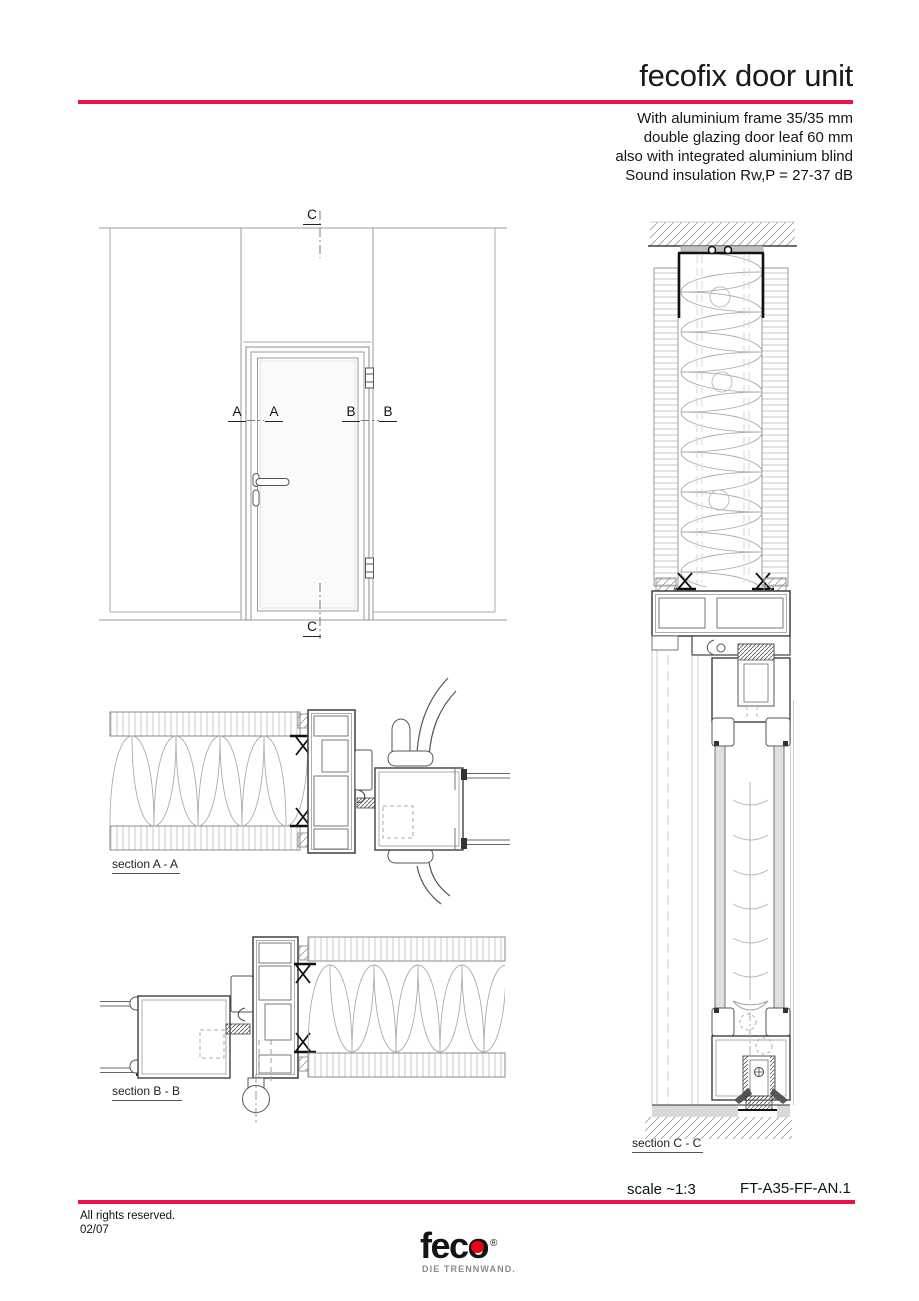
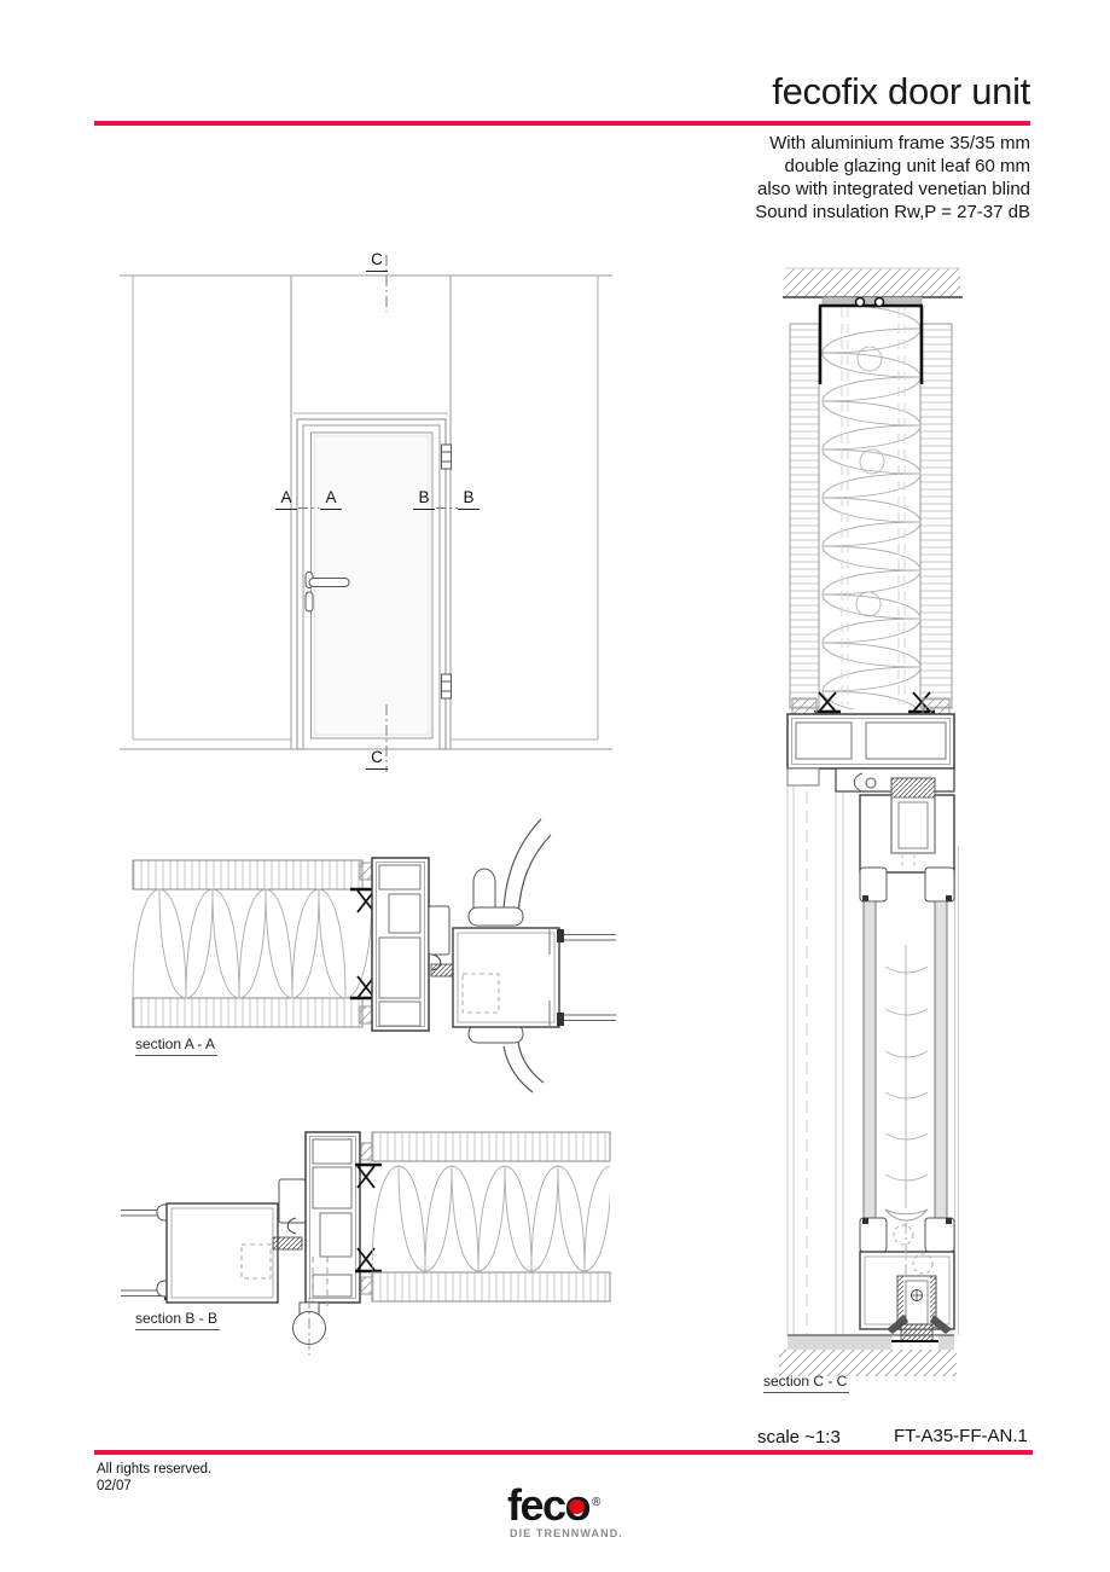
  fecofix door unit
  With aluminium frame 35/35 mm
- double glazing door leaf 60 mm
+ double glazing unit leaf 60 mm
- also with integrated aluminium blind
+ also with integrated venetian blind
  Sound insulation Rw,P = 27-37 dB
  C
  C
  A
  A
  B
  B
  section A - A
  section B - B
  section C - C
  scale ~1:3
  FT-A35-FF-AN.1
  All rights reserved.
  02/07
  fec
  ®
  DIE TRENNWAND.
